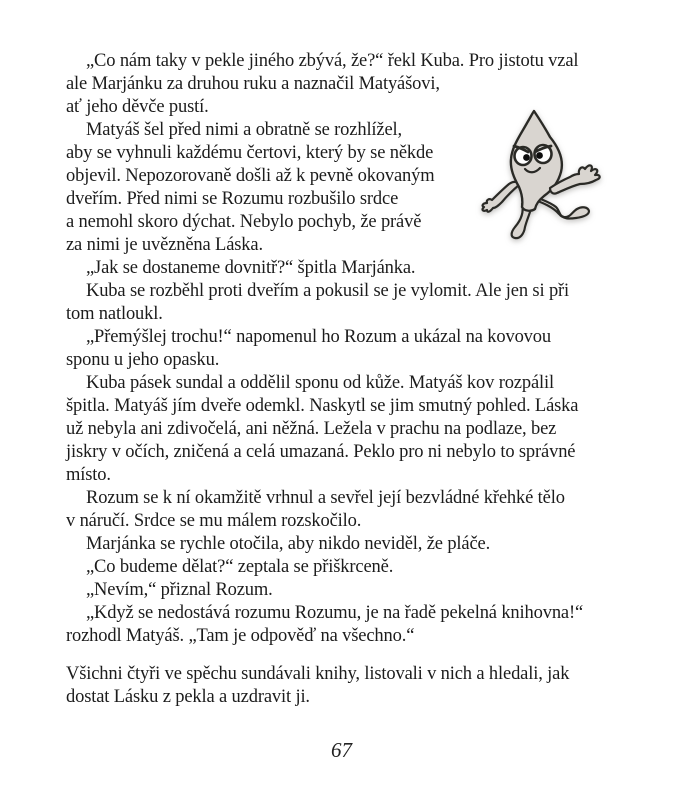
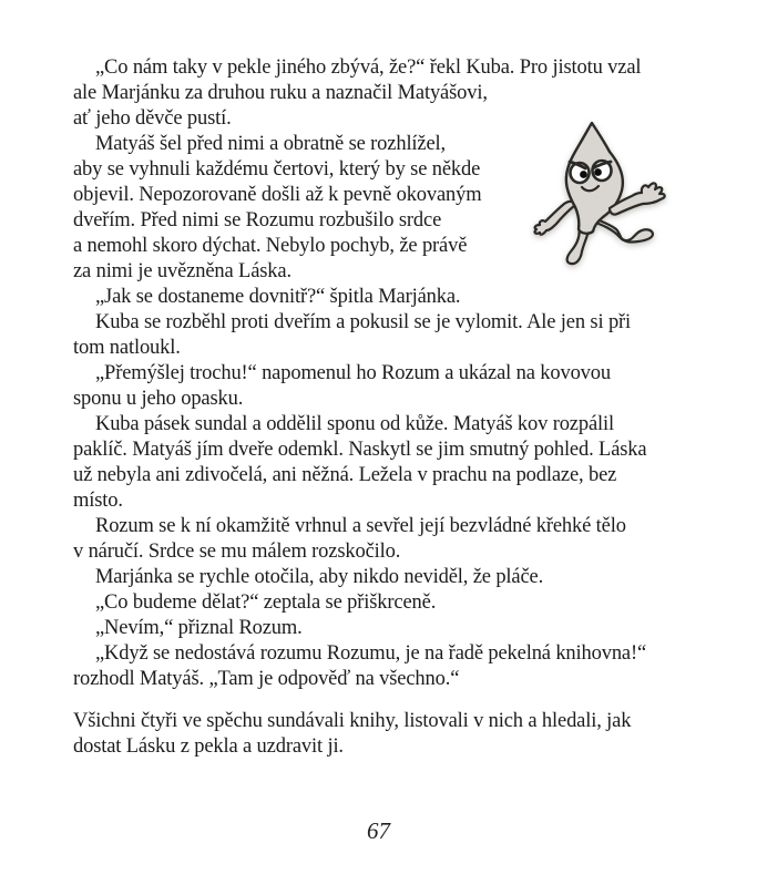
  „Co nám taky v pekle jiného zbývá, že?“ řekl Kuba. Pro jistotu vzal
  ale Marjánku za druhou ruku a naznačil Matyášovi,
  ať jeho děvče pustí.
  Matyáš šel před nimi a obratně se rozhlížel,
  aby se vyhnuli každému čertovi, který by se někde
  objevil. Nepozorovaně došli až k pevně okovaným
  dveřím. Před nimi se Rozumu rozbušilo srdce
  a nemohl skoro dýchat. Nebylo pochyb, že právě
  za nimi je uvězněna Láska.
  „Jak se dostaneme dovnitř?“ špitla Marjánka.
  Kuba se rozběhl proti dveřím a pokusil se je vylomit. Ale jen si při
  tom natloukl.
  „Přemýšlej trochu!“ napomenul ho Rozum a ukázal na kovovou
  sponu u jeho opasku.
  Kuba pásek sundal a oddělil sponu od kůže. Matyáš kov rozpálil
- špitla. Matyáš jím dveře odemkl. Naskytl se jim smutný pohled. Láska
+ paklíč. Matyáš jím dveře odemkl. Naskytl se jim smutný pohled. Láska
  už nebyla ani zdivočelá, ani něžná. Ležela v prachu na podlaze, bez
- jiskry v očích, zničená a celá umazaná. Peklo pro ni nebylo to správné
  místo.
  Rozum se k ní okamžitě vrhnul a sevřel její bezvládné křehké tělo
  v náručí. Srdce se mu málem rozskočilo.
  Marjánka se rychle otočila, aby nikdo neviděl, že pláče.
  „Co budeme dělat?“ zeptala se přiškrceně.
  „Nevím,“ přiznal Rozum.
  „Když se nedostává rozumu Rozumu, je na řadě pekelná knihovna!“
  rozhodl Matyáš. „Tam je odpověď na všechno.“
  Všichni čtyři ve spěchu sundávali knihy, listovali v nich a hledali, jak
  dostat Lásku z pekla a uzdravit ji.
  67
